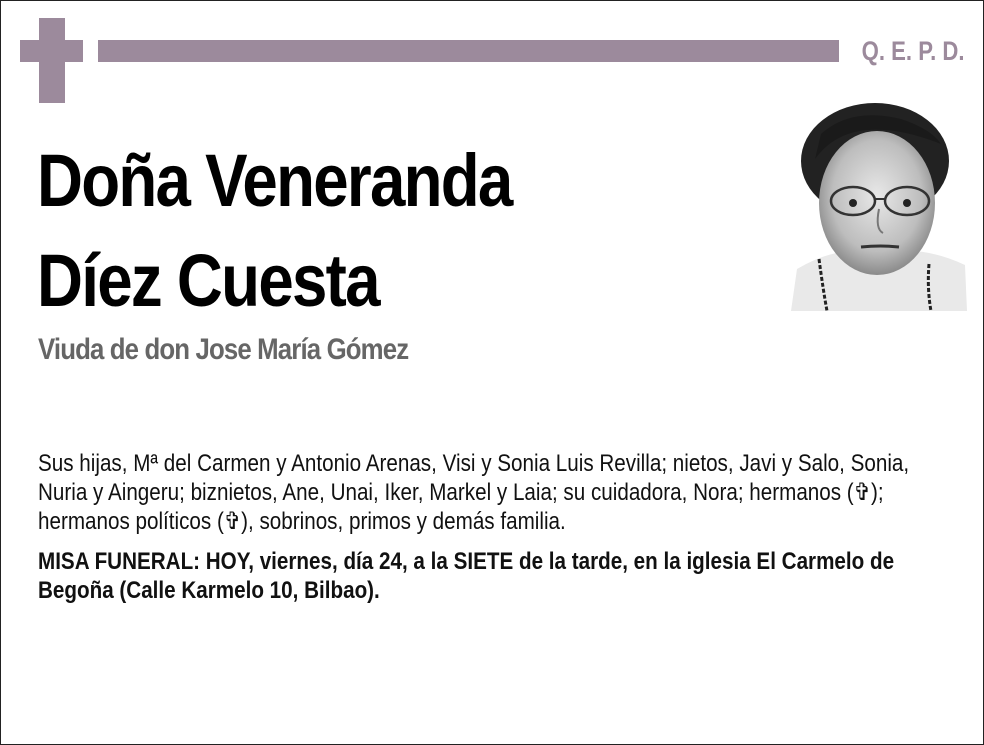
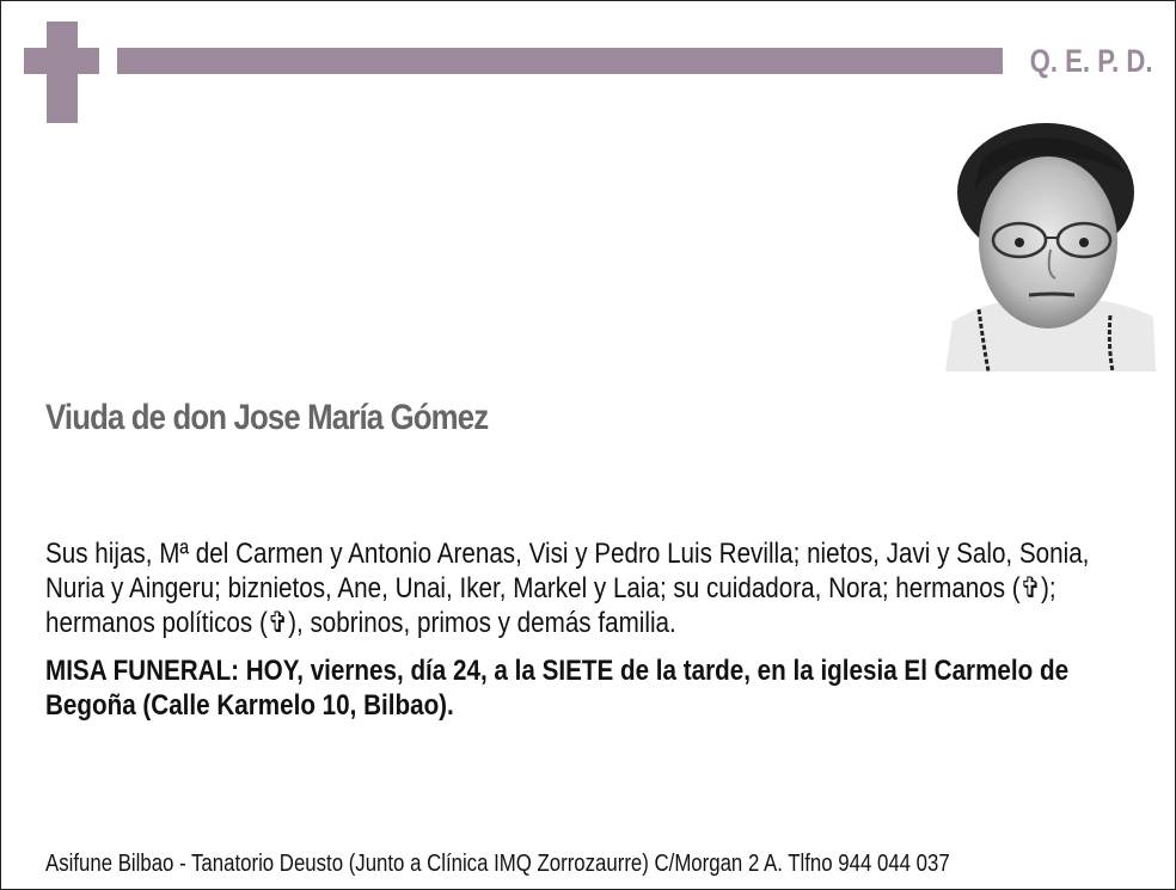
  Q. E. P. D.
- Doña Veneranda
- Díez Cuesta
  Viuda de don Jose María Gómez
- Sus hijas, Mª del Carmen y Antonio Arenas, Visi y Sonia Luis Revilla; nietos, Javi y Salo, Sonia, Nuria y Aingeru; biznietos, Ane, Unai, Iker, Markel y Laia; su cuidadora, Nora; hermanos (✞); hermanos políticos (✞), sobrinos, primos y demás familia.
+ Sus hijas, Mª del Carmen y Antonio Arenas, Visi y Pedro Luis Revilla; nietos, Javi y Salo, Sonia, Nuria y Aingeru; biznietos, Ane, Unai, Iker, Markel y Laia; su cuidadora, Nora; hermanos (✞); hermanos políticos (✞), sobrinos, primos y demás familia.
  MISA FUNERAL: HOY, viernes, día 24, a la SIETE de la tarde, en la iglesia El Carmelo de Begoña (Calle Karmelo 10, Bilbao).
+ Asifune Bilbao - Tanatorio Deusto (Junto a Clínica IMQ Zorrozaurre) C/Morgan 2 A. Tlfno 944 044 037
